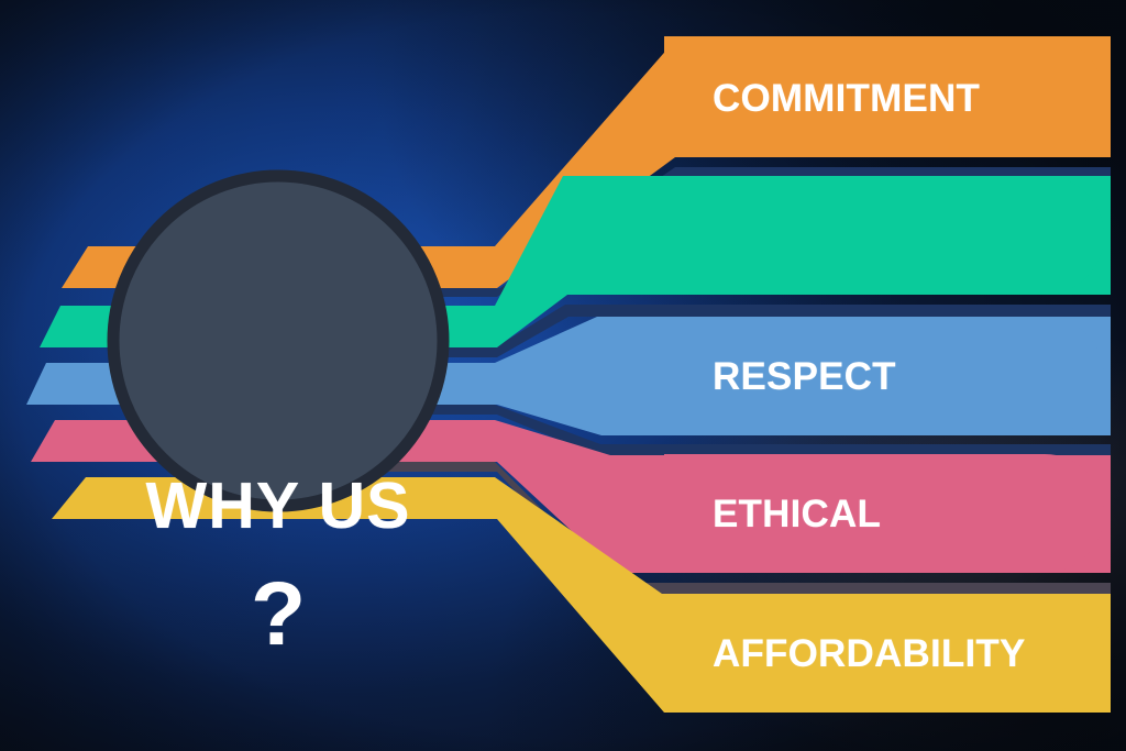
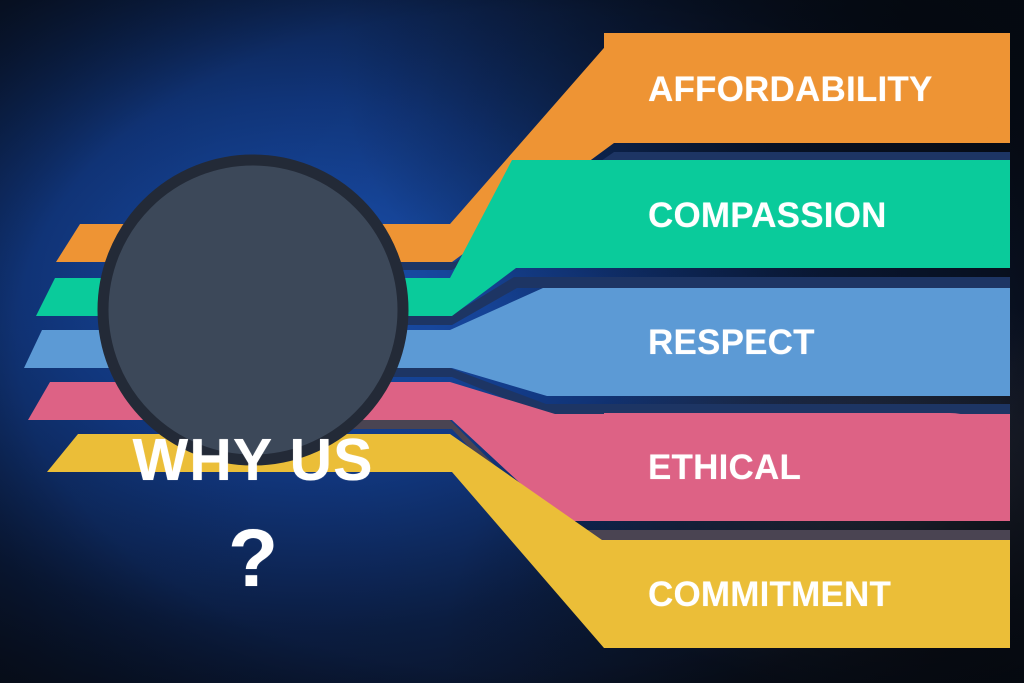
  WHY US
  ?
- COMMITMENT
+ AFFORDABILITY
+ COMPASSION
  RESPECT
  ETHICAL
- AFFORDABILITY
+ COMMITMENT
